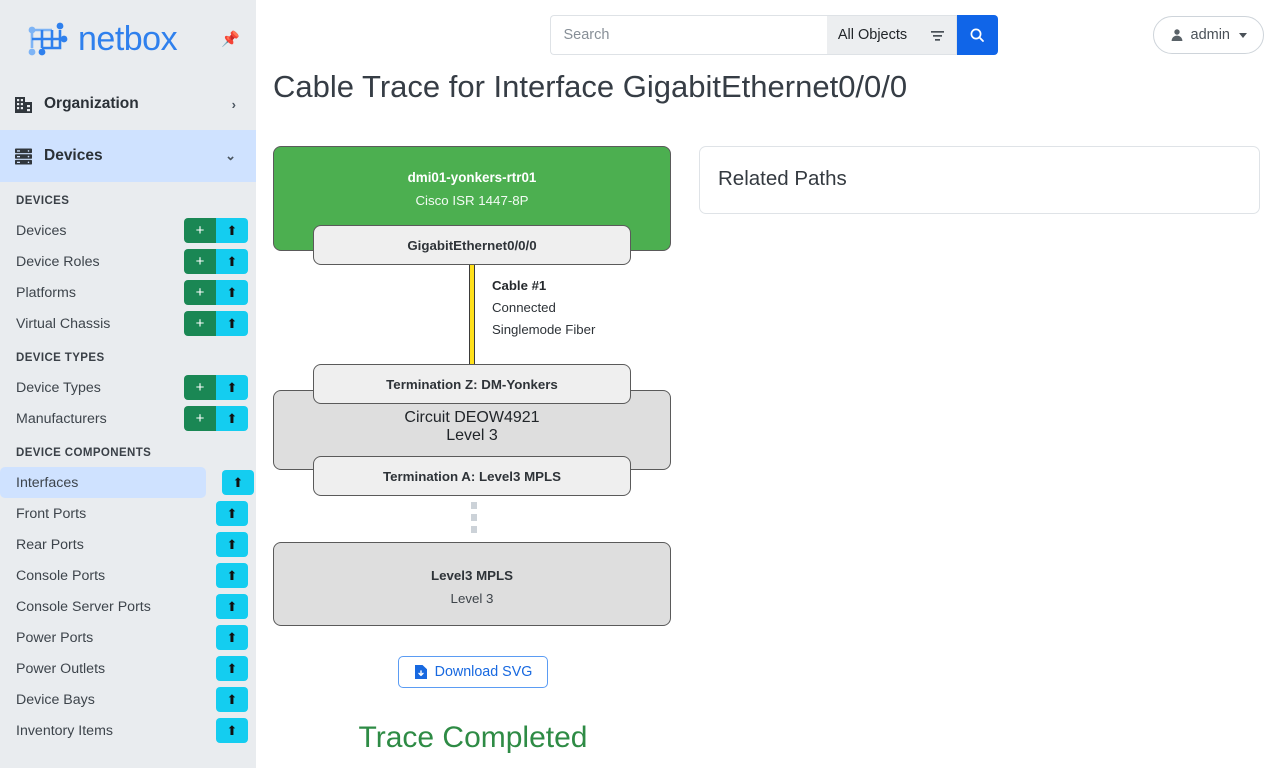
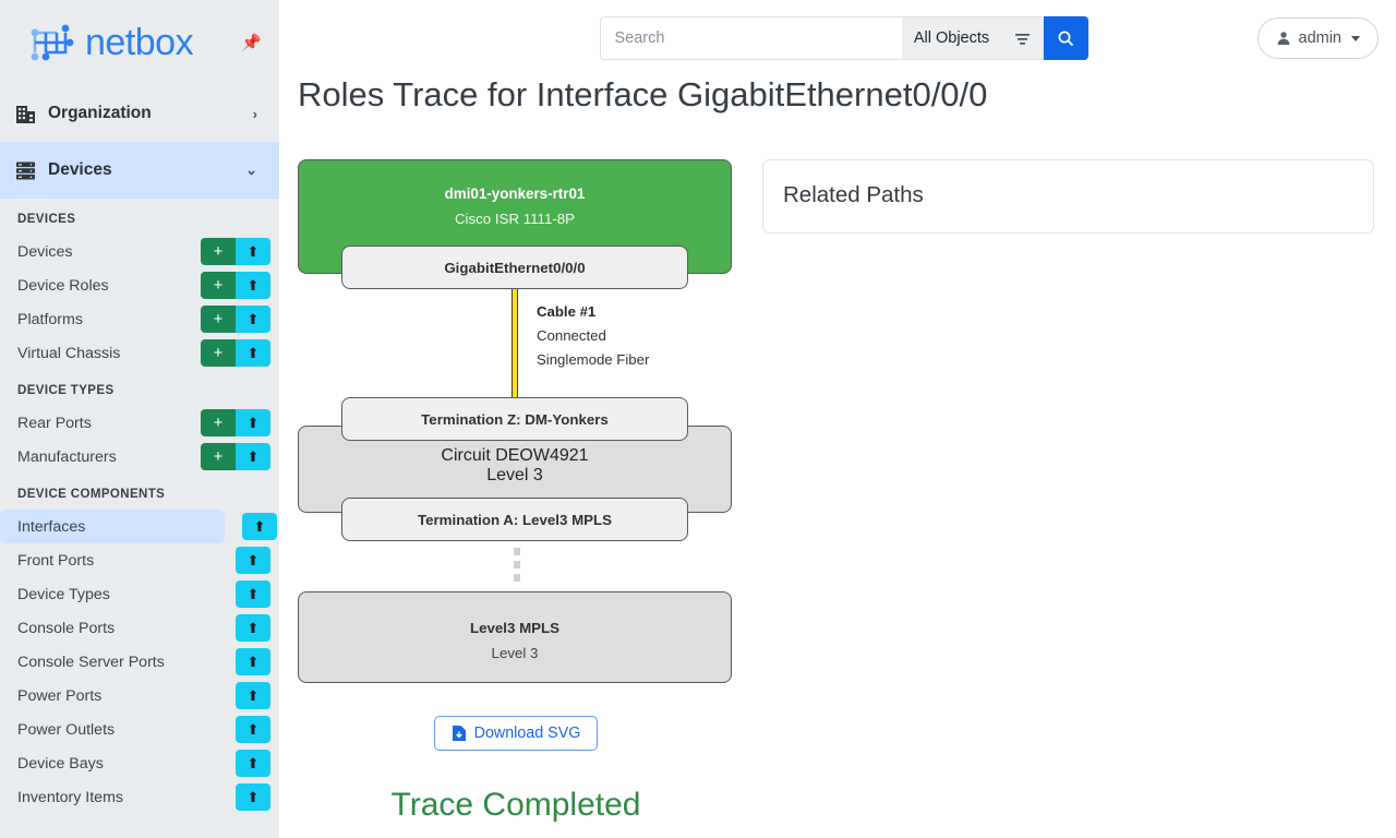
  netbox
  📌
  Organization
  ›
  Devices
  ⌄
  DEVICES
  Devices
  +
  ⬆
  Device Roles
  +
  ⬆
  Platforms
  +
  ⬆
  Virtual Chassis
  +
  ⬆
  DEVICE TYPES
- Device Types
+ Rear Ports
  +
  ⬆
  Manufacturers
  +
  ⬆
  DEVICE COMPONENTS
  Interfaces
  ⬆
  Front Ports
  ⬆
- Rear Ports
+ Device Types
  ⬆
  Console Ports
  ⬆
  Console Server Ports
  ⬆
  Power Ports
  ⬆
  Power Outlets
  ⬆
  Device Bays
  ⬆
  Inventory Items
  ⬆
  Search
  All Objects
  admin
- Cable Trace for Interface GigabitEthernet0/0/0
+ Roles Trace for Interface GigabitEthernet0/0/0
  dmi01-yonkers-rtr01
- Cisco ISR 1447-8P
+ Cisco ISR 1111-8P
  GigabitEthernet0/0/0
  Cable #1
  Connected
  Singlemode Fiber
  Termination Z: DM-Yonkers
  Circuit DEOW4921
  Level 3
  Termination A: Level3 MPLS
  Level3 MPLS
  Level 3
  Download SVG
  Trace Completed
  Related Paths
